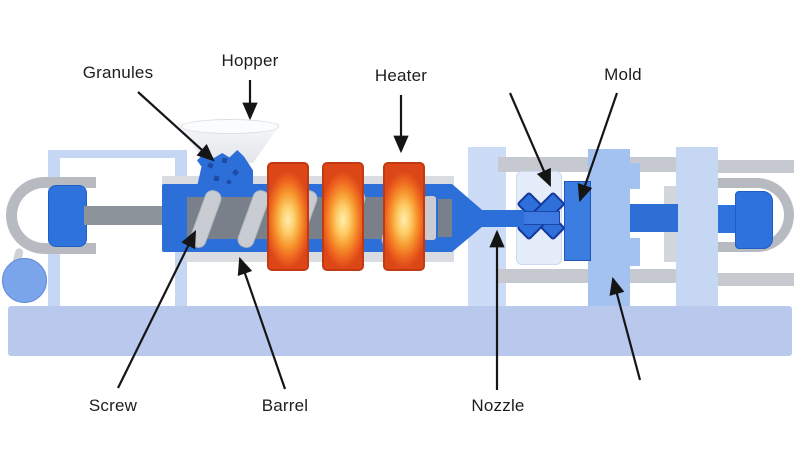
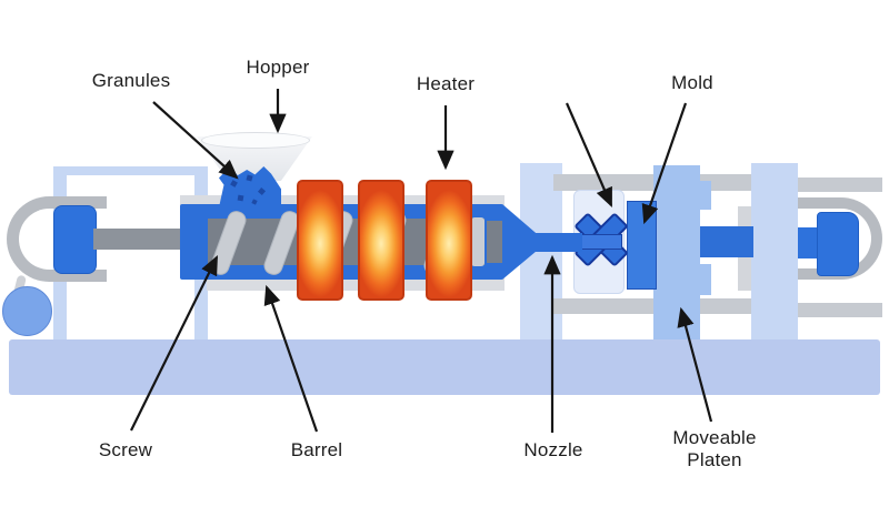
  Granules
  Hopper
  Heater
  Mold
  Screw
  Barrel
  Nozzle
+ Moveable Platen
